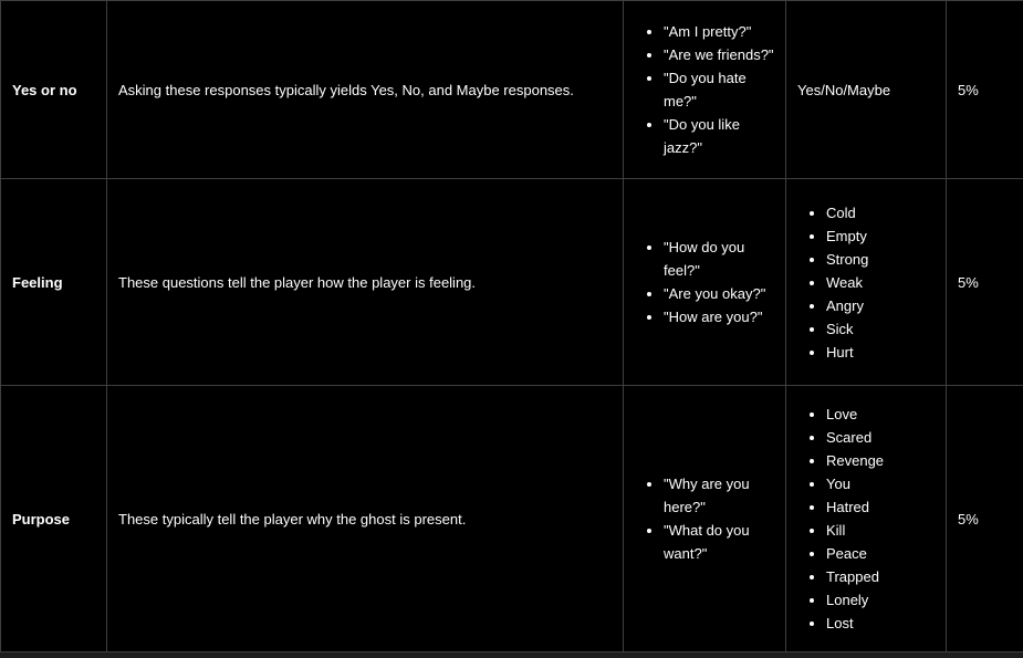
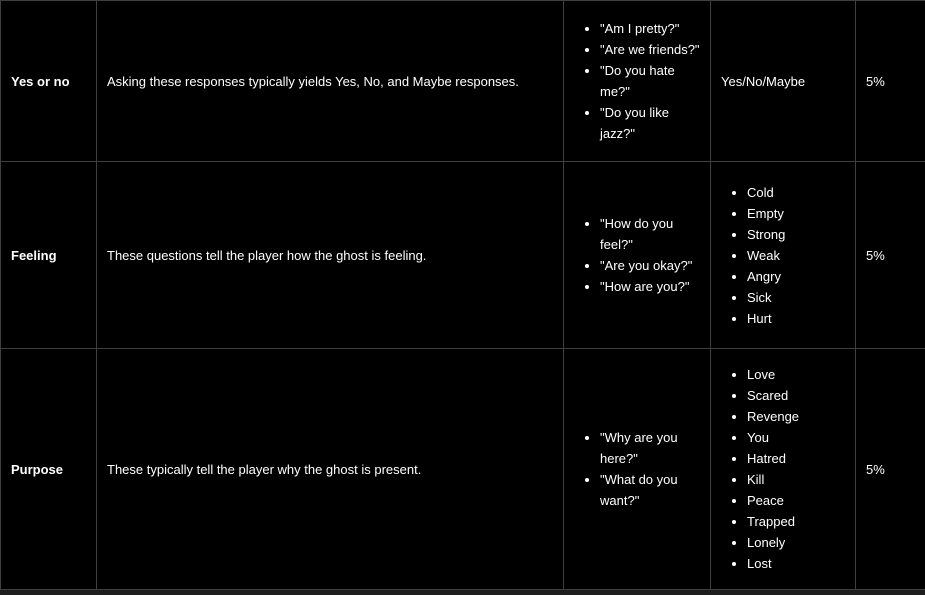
  Yes or no	Asking these responses typically yields Yes, No, and Maybe responses.	"Am I pretty?" "Are we friends?" "Do you hate me?" "Do you like jazz?"	Yes/No/Maybe	5%
- Feeling	These questions tell the player how the player is feeling.	"How do you feel?" "Are you okay?" "How are you?"	Cold Empty Strong Weak Angry Sick Hurt	5%
+ Feeling	These questions tell the player how the ghost is feeling.	"How do you feel?" "Are you okay?" "How are you?"	Cold Empty Strong Weak Angry Sick Hurt	5%
  Purpose	These typically tell the player why the ghost is present.	"Why are you here?" "What do you want?"	Love Scared Revenge You Hatred Kill Peace Trapped Lonely Lost	5%
